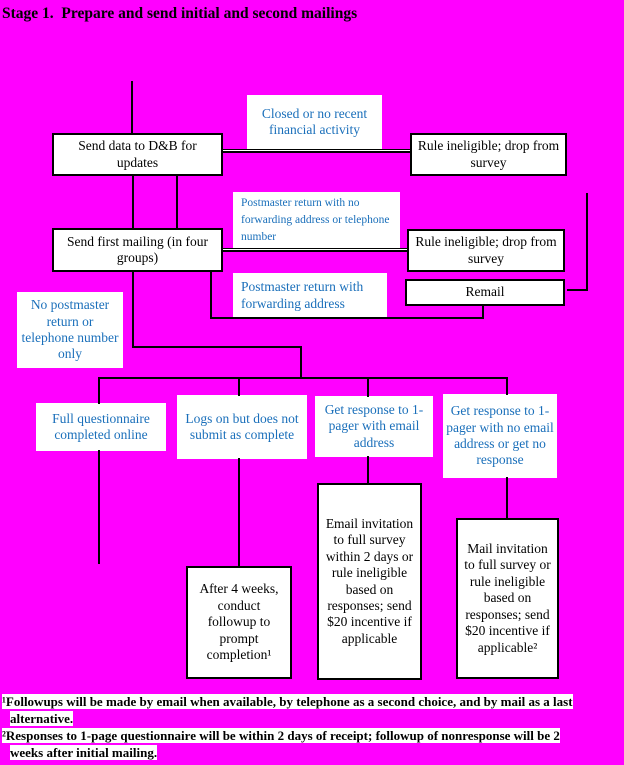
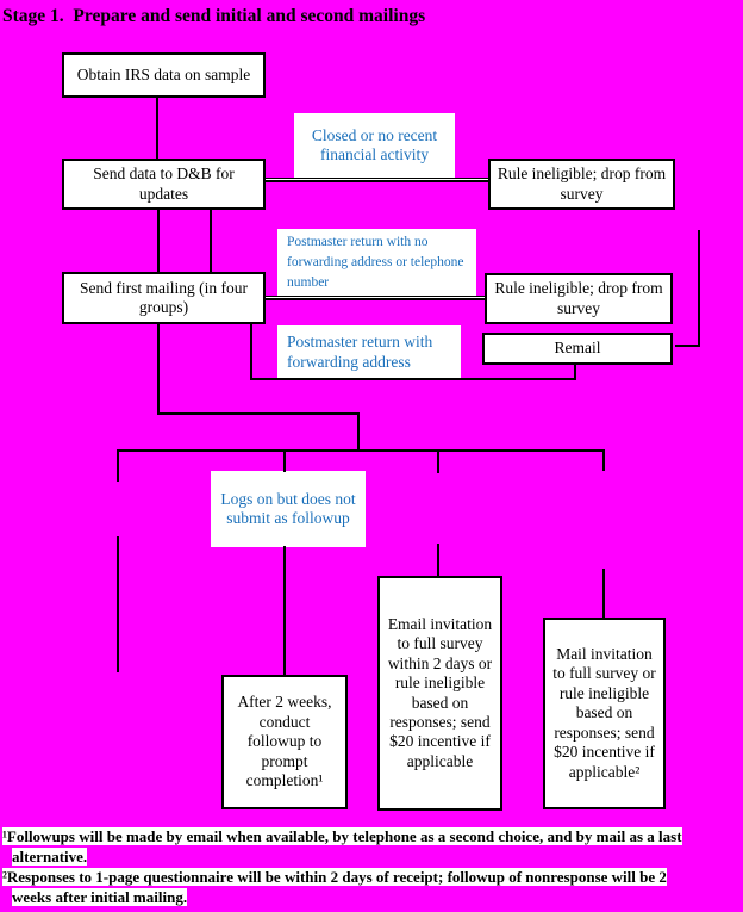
  Stage 1. Prepare and send initial and second mailings
+ Obtain IRS data on sample
  Send data to D&B for updates
  Closed or no recent financial activity
  Rule ineligible; drop from survey
  Send first mailing (in four groups)
  Postmaster return with no forwarding address or telephone number
  Rule ineligible; drop from survey
  Remail
  Postmaster return with forwarding address
- No postmaster return or telephone number only
- Full questionnaire completed online
- Logs on but does not submit as complete
+ Logs on but does not submit as followup
- Get response to 1-pager with email address
- Get response to 1-pager with no email address or get no response
  Email invitation to full survey within 2 days or rule ineligible based on responses; send $20 incentive if applicable
  Mail invitation to full survey or rule ineligible based on responses; send $20 incentive if applicable²
- After 4 weeks, conduct followup to prompt completion¹
+ After 2 weeks, conduct followup to prompt completion¹
  ¹Followups will be made by email when available, by telephone as a second choice, and by mail as a last
  alternative.
  ²Responses to 1-page questionnaire will be within 2 days of receipt; followup of nonresponse will be 2
  weeks after initial mailing.
